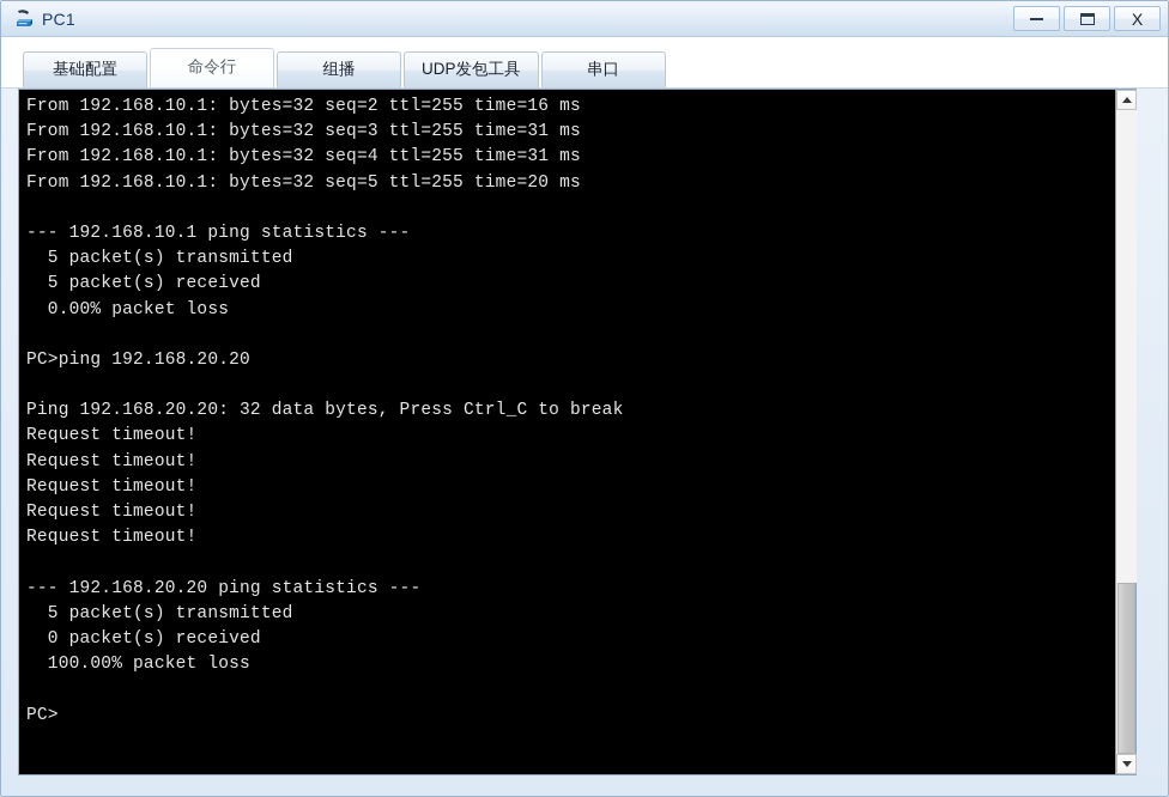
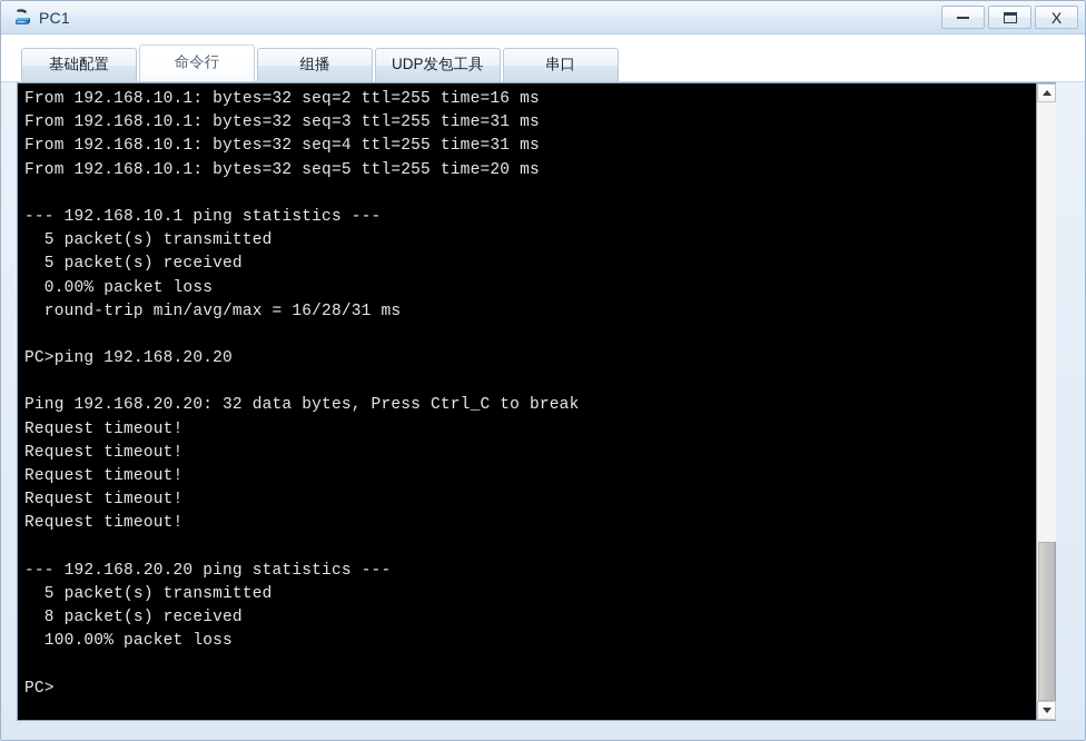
  PC1
  X
  基础配置
  命令行
  组播
  UDP发包工具
  串口
  From 192.168.10.1: bytes=32 seq=2 ttl=255 time=16 ms
  From 192.168.10.1: bytes=32 seq=3 ttl=255 time=31 ms
  From 192.168.10.1: bytes=32 seq=4 ttl=255 time=31 ms
  From 192.168.10.1: bytes=32 seq=5 ttl=255 time=20 ms
  --- 192.168.10.1 ping statistics ---
  5 packet(s) transmitted
  5 packet(s) received
  0.00% packet loss
+ round-trip min/avg/max = 16/28/31 ms
  PC>ping 192.168.20.20
  Ping 192.168.20.20: 32 data bytes, Press Ctrl_C to break
  Request timeout!
  Request timeout!
  Request timeout!
  Request timeout!
  Request timeout!
  --- 192.168.20.20 ping statistics ---
  5 packet(s) transmitted
- 0 packet(s) received
+ 8 packet(s) received
  100.00% packet loss
  PC>
